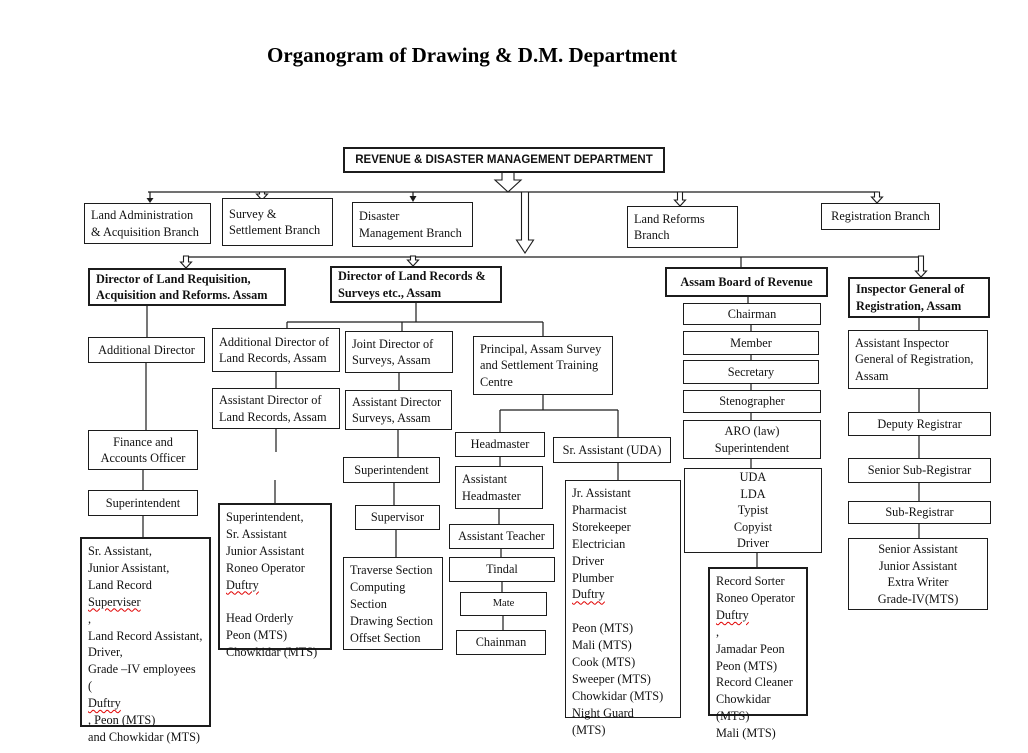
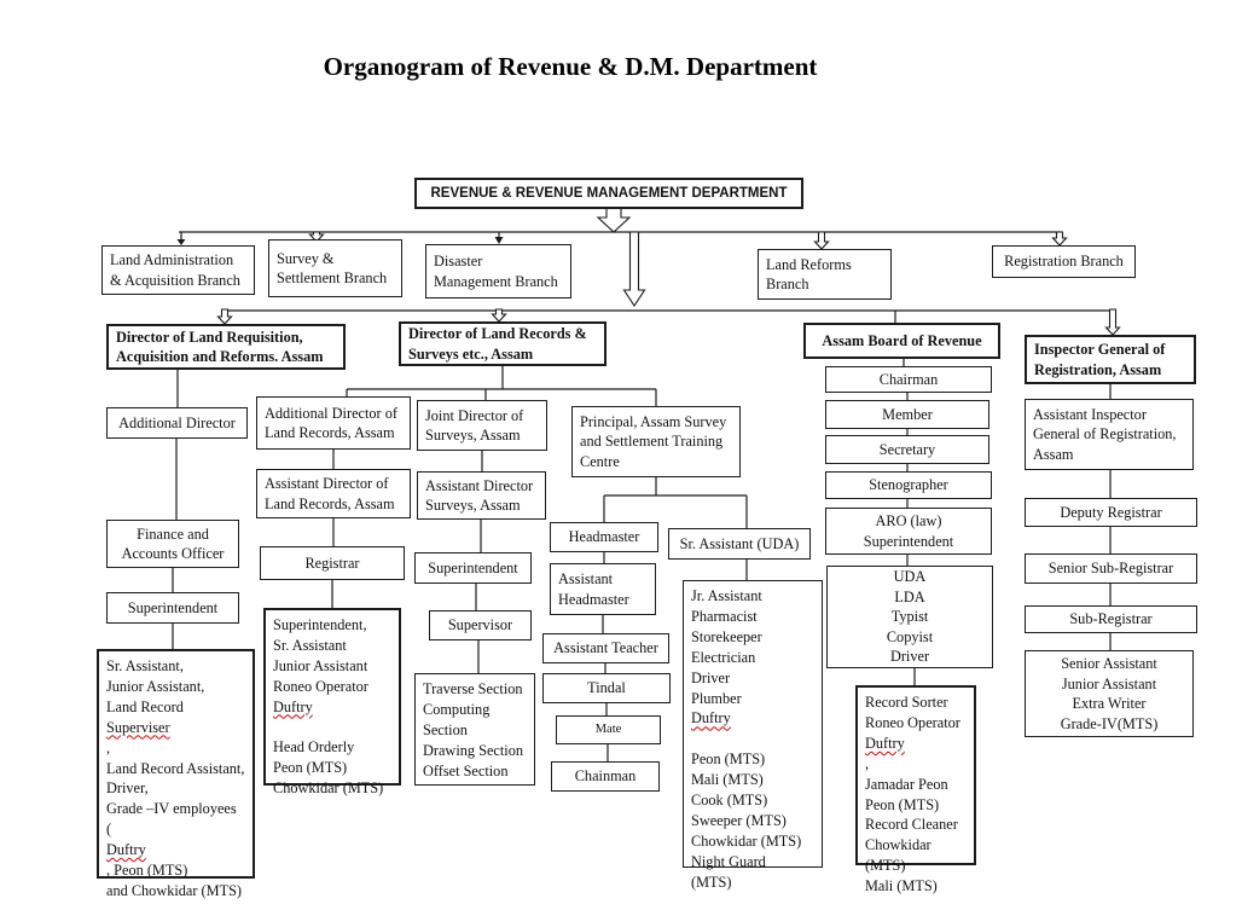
- Organogram of Drawing & D.M. Department
+ Organogram of Revenue & D.M. Department
- REVENUE & DISASTER MANAGEMENT DEPARTMENT
+ REVENUE & REVENUE MANAGEMENT DEPARTMENT
  Land Administration
  & Acquisition Branch
  Survey &
  Settlement Branch
  Disaster
  Management Branch
  Land Reforms
  Branch
  Registration Branch
  Director of Land Requisition,
  Acquisition and Reforms. Assam
  Director of Land Records &
  Surveys etc., Assam
  Assam Board of Revenue
  Inspector General of
  Registration, Assam
  Additional Director
  Finance and
  Accounts Officer
  Superintendent
  Sr. Assistant,
  Junior Assistant,
  Land Record
  Superviser
  ,
  Land Record Assistant,
  Driver,
  Grade –IV employees
  (
  Duftry
  , Peon (MTS)
  and Chowkidar (MTS)
  Additional Director of
  Land Records, Assam
  Assistant Director of
  Land Records, Assam
+ Registrar
  Superintendent,
  Sr. Assistant
  Junior Assistant
  Roneo Operator
  Duftry
  Head Orderly
  Peon (MTS)
  Chowkidar (MTS)
  Joint Director of
  Surveys, Assam
  Assistant Director
  Surveys, Assam
  Superintendent
  Supervisor
  Traverse Section
  Computing
  Section
  Drawing Section
  Offset Section
  Principal, Assam Survey
  and Settlement Training
  Centre
  Headmaster
  Sr. Assistant (UDA)
  Assistant
  Headmaster
  Assistant Teacher
  Tindal
  Mate
  Chainman
  Jr. Assistant
  Pharmacist
  Storekeeper
  Electrician
  Driver
  Plumber
  Duftry
  Peon (MTS)
  Mali (MTS)
  Cook (MTS)
  Sweeper (MTS)
  Chowkidar (MTS)
  Night Guard
  (MTS)
  Chairman
  Member
  Secretary
  Stenographer
  ARO (law)
  Superintendent
  UDA
  LDA
  Typist
  Copyist
  Driver
  Record Sorter
  Roneo Operator
  Duftry
  ,
  Jamadar Peon
  Peon (MTS)
  Record Cleaner
  Chowkidar
  (MTS)
  Mali (MTS)
  Assistant Inspector
  General of Registration,
  Assam
  Deputy Registrar
  Senior Sub-Registrar
  Sub-Registrar
  Senior Assistant
  Junior Assistant
  Extra Writer
  Grade-IV(MTS)
